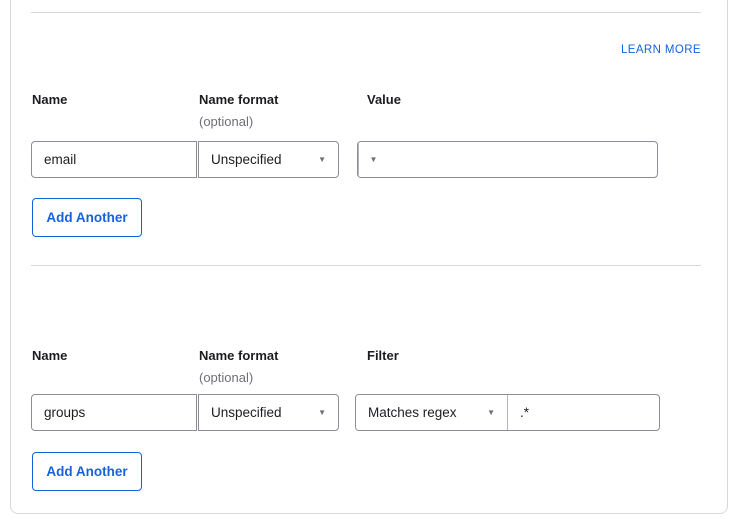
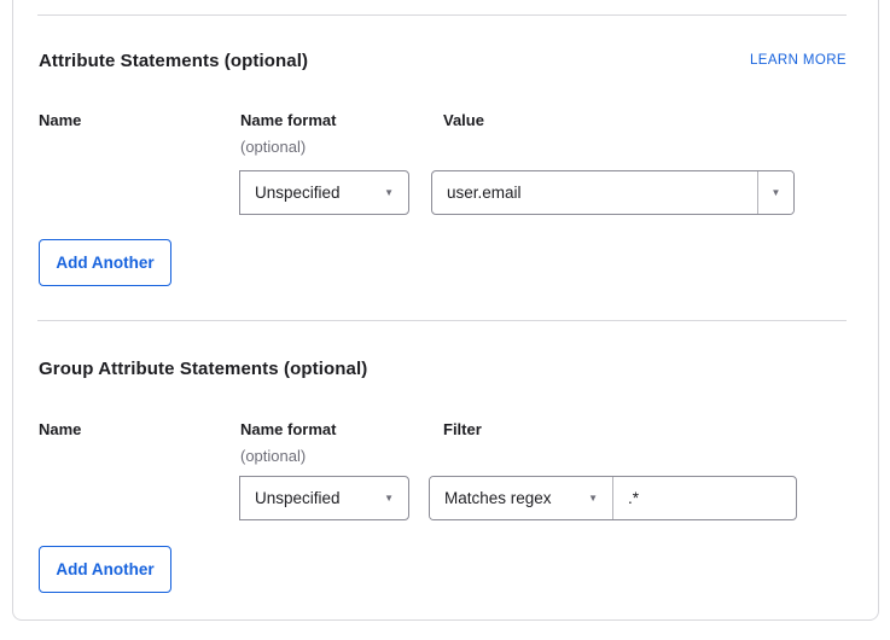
+ Attribute Statements (optional)
  LEARN MORE
  Name
  Name format
  (optional)
  Value
- email
  Unspecified
  ▼
+ user.email
  ▼
  Add Another
+ Group Attribute Statements (optional)
  Name
  Name format
  (optional)
  Filter
- groups
  Unspecified
  ▼
  Matches regex
  ▼
  .*
  Add Another
